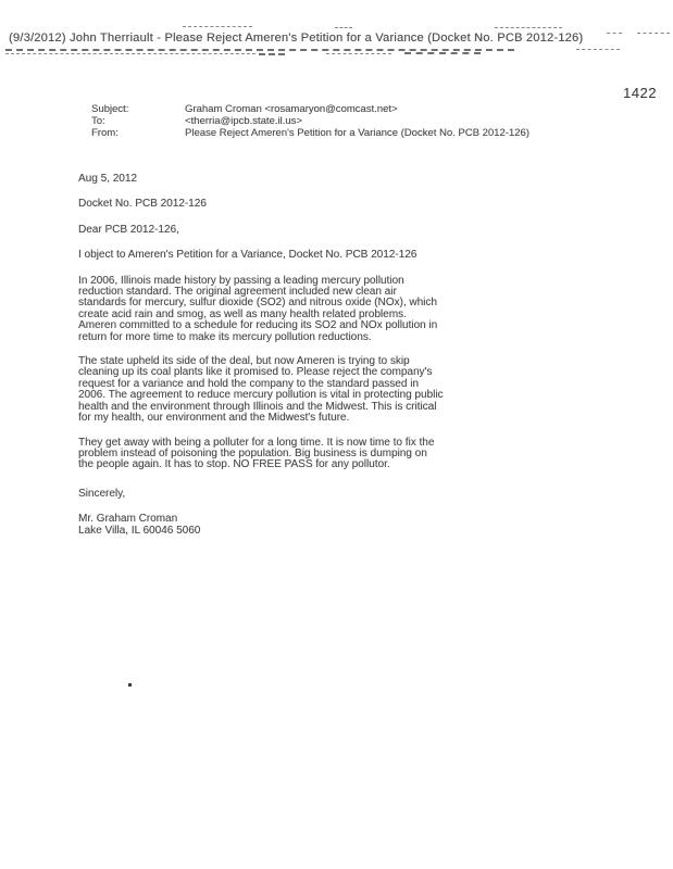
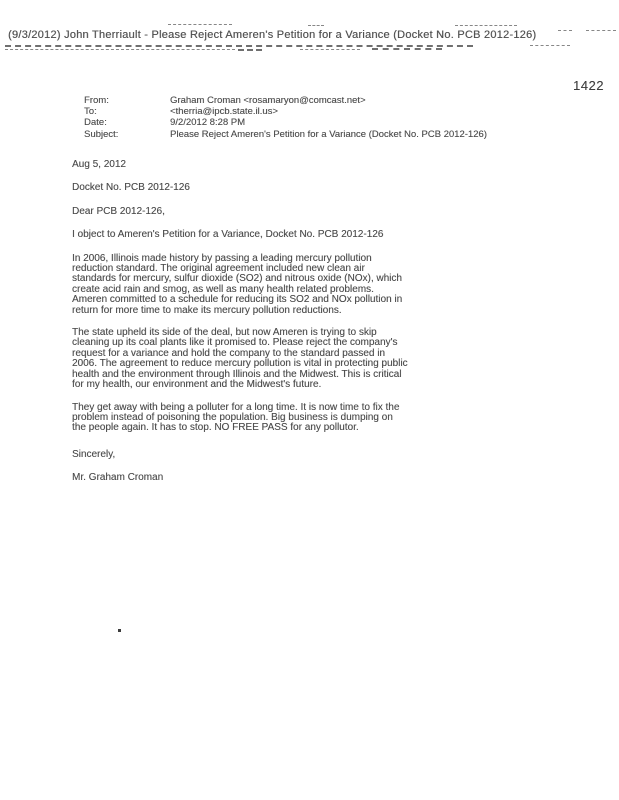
  (9/3/2012) John Therriault - Please Reject Ameren's Petition for a Variance (Docket No. PCB 2012-126)
  1422
- Subject:
+ From:
  Graham Croman <rosamaryon@comcast.net>
  To:
  <therria@ipcb.state.il.us>
+ Date:
+ 9/2/2012 8:28 PM
- From:
+ Subject:
  Please Reject Ameren's Petition for a Variance (Docket No. PCB 2012-126)
  Aug 5, 2012
  Docket No. PCB 2012-126
  Dear PCB 2012-126,
  I object to Ameren's Petition for a Variance, Docket No. PCB 2012-126
  In 2006, Illinois made history by passing a leading mercury pollution reduction standard. The original agreement included new clean air standards for mercury, sulfur dioxide (SO2) and nitrous oxide (NOx), which create acid rain and smog, as well as many health related problems. Ameren committed to a schedule for reducing its SO2 and NOx pollution in return for more time to make its mercury pollution reductions.
  The state upheld its side of the deal, but now Ameren is trying to skip cleaning up its coal plants like it promised to. Please reject the company's request for a variance and hold the company to the standard passed in 2006. The agreement to reduce mercury pollution is vital in protecting public health and the environment through Illinois and the Midwest. This is critical for my health, our environment and the Midwest's future.
  They get away with being a polluter for a long time. It is now time to fix the problem instead of poisoning the population. Big business is dumping on the people again. It has to stop. NO FREE PASS for any pollutor.
  Sincerely,
  Mr. Graham Croman
- Lake Villa, IL 60046 5060
